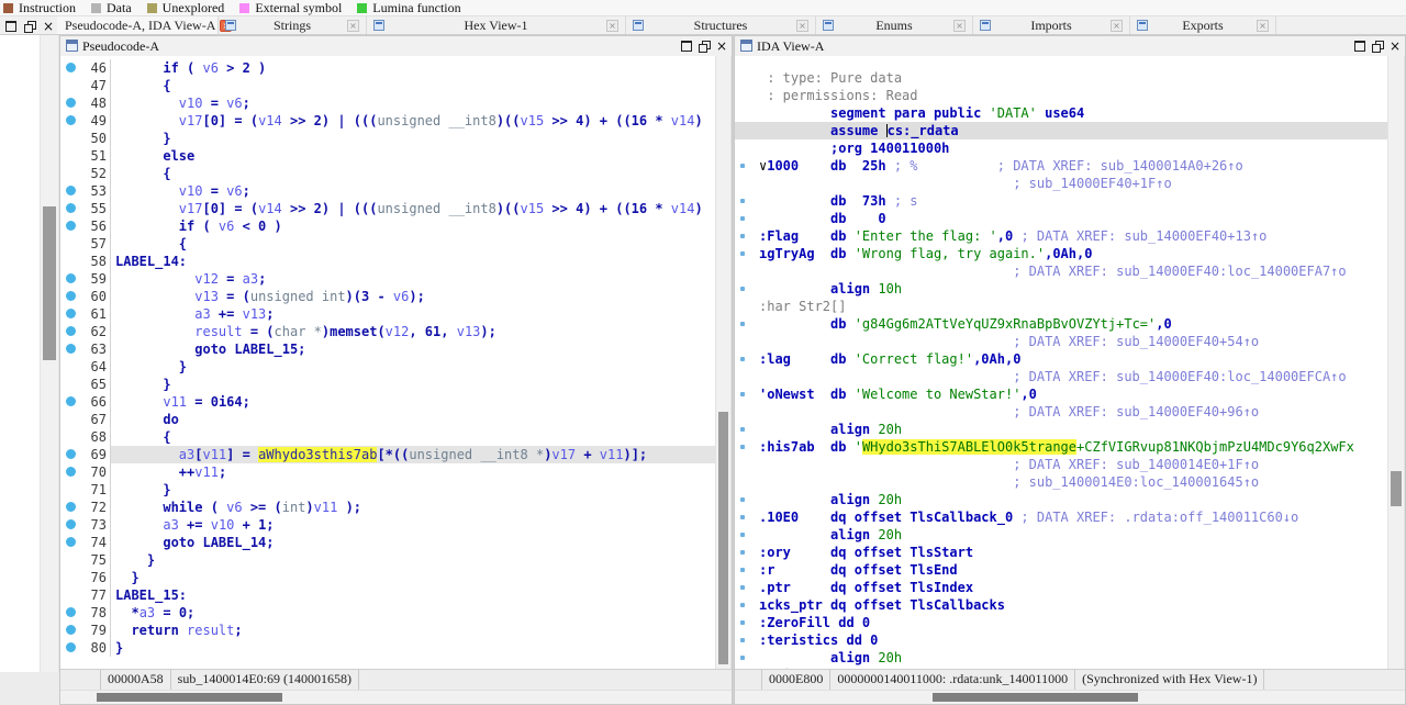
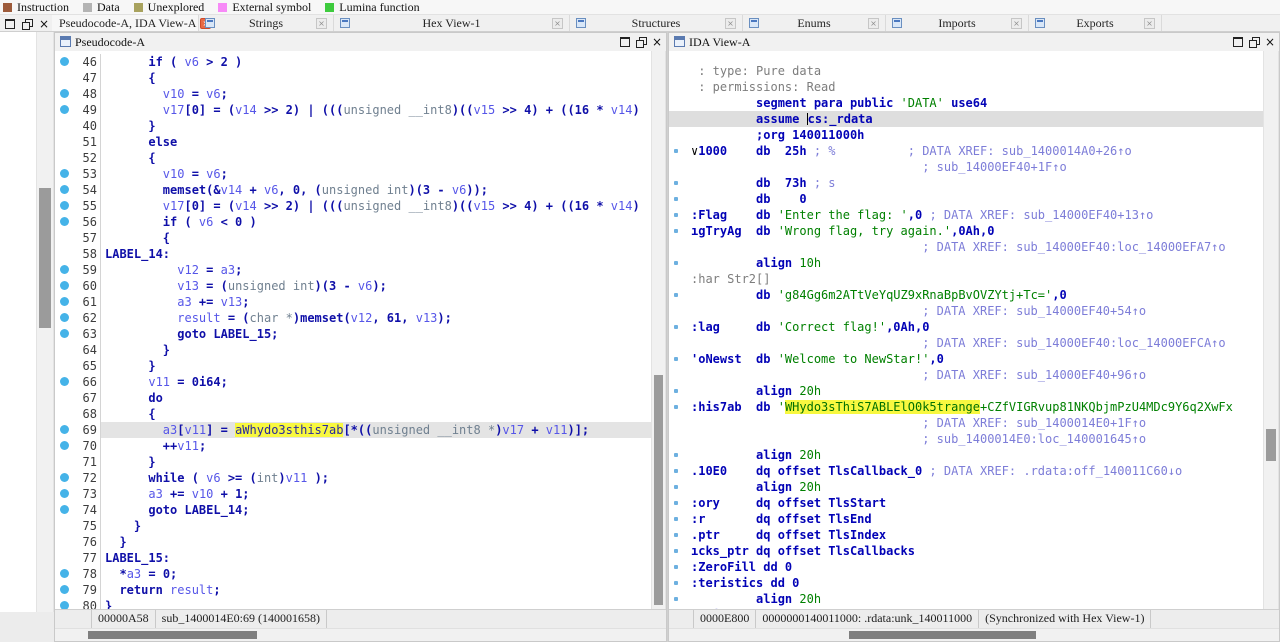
  Instruction
  Data
  Unexplored
  External symbol
  Lumina function
  ×
  Pseudocode-A, IDA View-A
  Strings
  ×
  Hex View-1
  ×
  Structures
  ×
  Enums
  ×
  Imports
  ×
  Exports
  ×
  Pseudocode-A
  ×
  46
  if ( v6 > 2 )
  47
  {
  48
  v10 = v6;
  49
  v17[0] = (v14 >> 2) | (((unsigned __int8)((v15 >> 4) + ((16 * v14)
- 50
+ 40
  }
  51
  else
  52
  {
  53
  v10 = v6;
+ 54
+ memset(&v14 + v6, 0, (unsigned int)(3 - v6));
  55
  v17[0] = (v14 >> 2) | (((unsigned __int8)((v15 >> 4) + ((16 * v14)
  56
  if ( v6 < 0 )
  57
  {
  58
  LABEL_14:
  59
  v12 = a3;
  60
  v13 = (unsigned int)(3 - v6);
  61
  a3 += v13;
  62
  result = (char *)memset(v12, 61, v13);
  63
  goto LABEL_15;
  64
  }
  65
  }
  66
  v11 = 0i64;
  67
  do
  68
  {
  69
  a3[v11] = aWhydo3sthis7ab[*((unsigned __int8 *)v17 + v11)];
  70
  ++v11;
  71
  }
  72
  while ( v6 >= (int)v11 );
  73
  a3 += v10 + 1;
  74
  goto LABEL_14;
  75
  }
  76
  }
  77
  LABEL_15:
  78
  *a3 = 0;
  79
  return result;
  80
  }
  00000A58
  sub_1400014E0:69 (140001658)
  IDA View-A
  ×
  : type: Pure data
  : permissions: Read
  segment para public 'DATA' use64
  assume cs:_rdata
  ;org 140011000h
  ∨1000 db 25h ; % ; DATA XREF: sub_1400014A0+26↑o
  ; sub_14000EF40+1F↑o
  db 73h ; s
  db 0
  :Flag db 'Enter the flag: ',0 ; DATA XREF: sub_14000EF40+13↑o
  ıgTryAg db 'Wrong flag, try again.',0Ah,0
  ; DATA XREF: sub_14000EF40:loc_14000EFA7↑o
  align 10h
  :har Str2[]
  db 'g84Gg6m2ATtVeYqUZ9xRnaBpBvOVZYtj+Tc=',0
  ; DATA XREF: sub_14000EF40+54↑o
  :lag db 'Correct flag!',0Ah,0
  ; DATA XREF: sub_14000EF40:loc_14000EFCA↑o
  'oNewst db 'Welcome to NewStar!',0
  ; DATA XREF: sub_14000EF40+96↑o
  align 20h
  :his7ab db 'WHydo3sThiS7ABLElO0k5trange+CZfVIGRvup81NKQbjmPzU4MDc9Y6q2XwFx
  ; DATA XREF: sub_1400014E0+1F↑o
  ; sub_1400014E0:loc_140001645↑o
  align 20h
  .10E0 dq offset TlsCallback_0 ; DATA XREF: .rdata:off_140011C60↓o
  align 20h
  :ory dq offset TlsStart
  :r dq offset TlsEnd
  .ptr dq offset TlsIndex
  ıcks_ptr dq offset TlsCallbacks
  :ZeroFill dd 0
  :teristics dd 0
  align 20h
  0000E800
  0000000140011000: .rdata:unk_140011000
  (Synchronized with Hex View-1)
